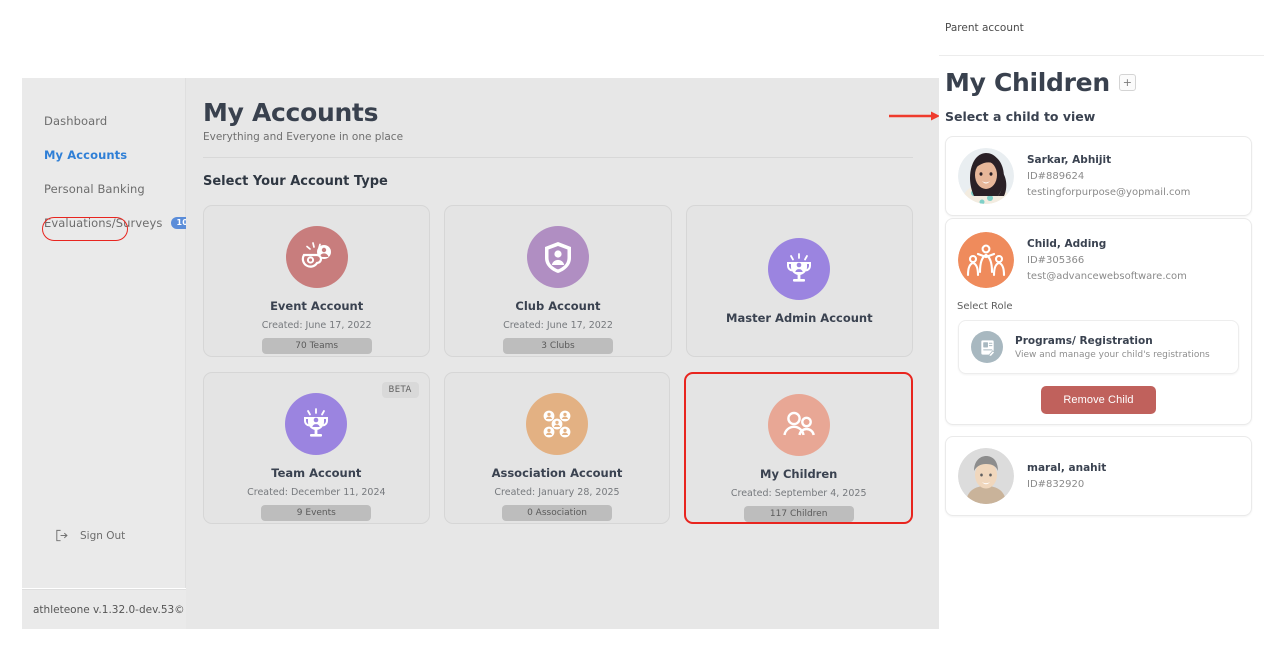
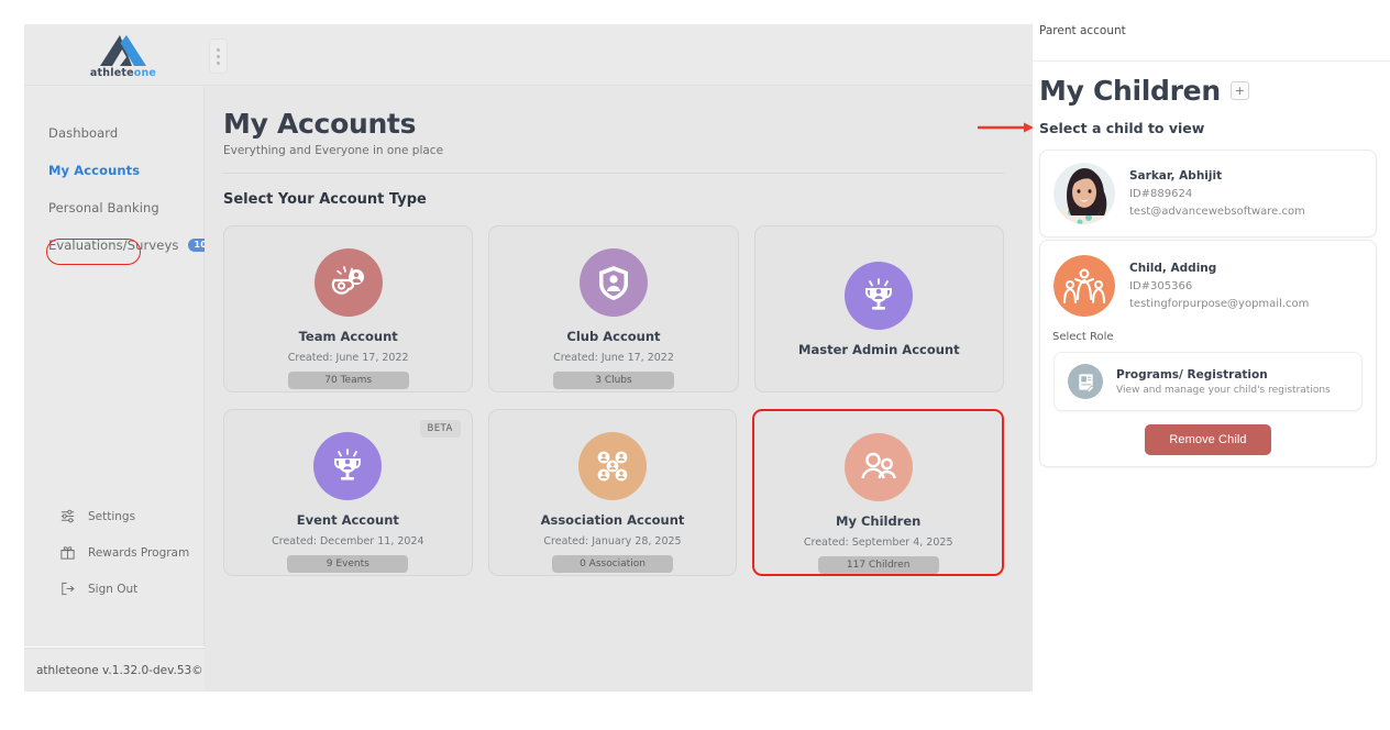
+ athleteone
  Dashboard
  My Accounts
  Personal Banking
  Evaluations/Surveys
+ Settings
+ Rewards Program
  Sign Out
  athleteone v.1.32.0-dev.53©
  My Accounts
  Everything and Everyone in one place
  Select Your Account Type
- Event Account
+ Team Account
  Created: June 17, 2022
  70 Teams
  Club Account
  Created: June 17, 2022
  3 Clubs
  Master Admin Account
  BETA
- Team Account
+ Event Account
  Created: December 11, 2024
  9 Events
  Association Account
  Created: January 28, 2025
  0 Association
  My Children
  Created: September 4, 2025
  117 Children
  Parent account
  My Children
  +
  Select a child to view
  Sarkar, Abhijit
  ID#889624
- testingforpurpose@yopmail.com
+ test@advancewebsoftware.com
  Child, Adding
  ID#305366
- test@advancewebsoftware.com
+ testingforpurpose@yopmail.com
  Select Role
  Programs/ Registration
  View and manage your child's registrations
  Remove Child
- maral, anahit
- ID#832920
